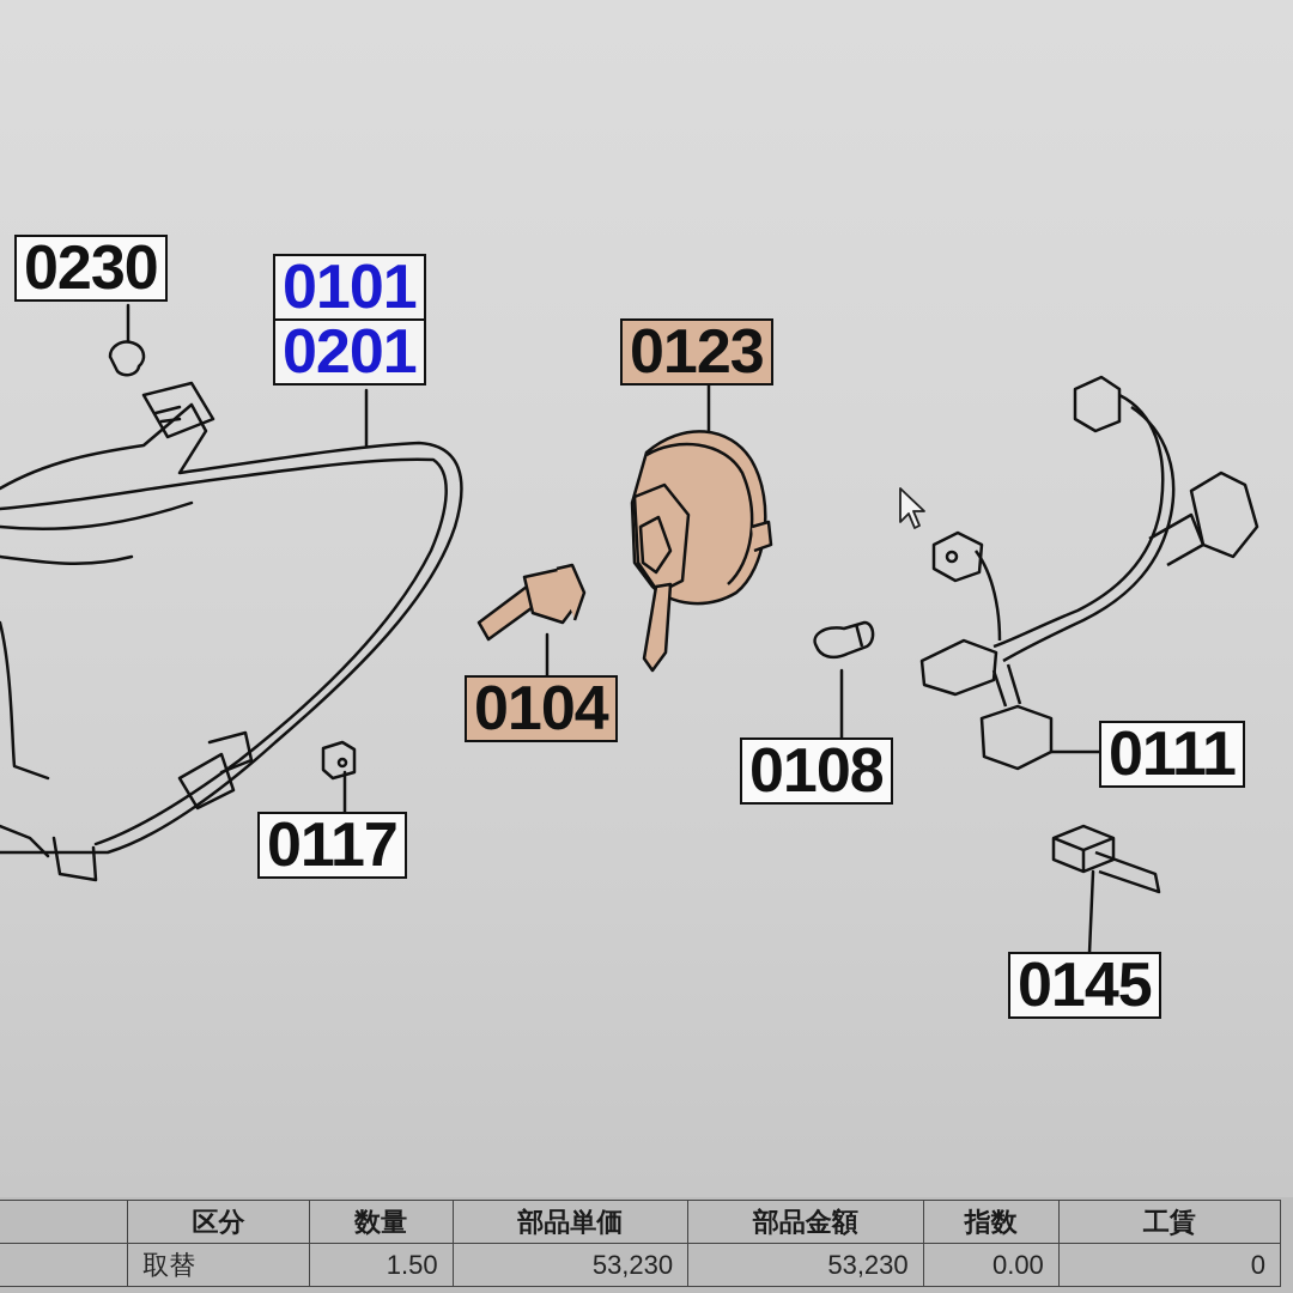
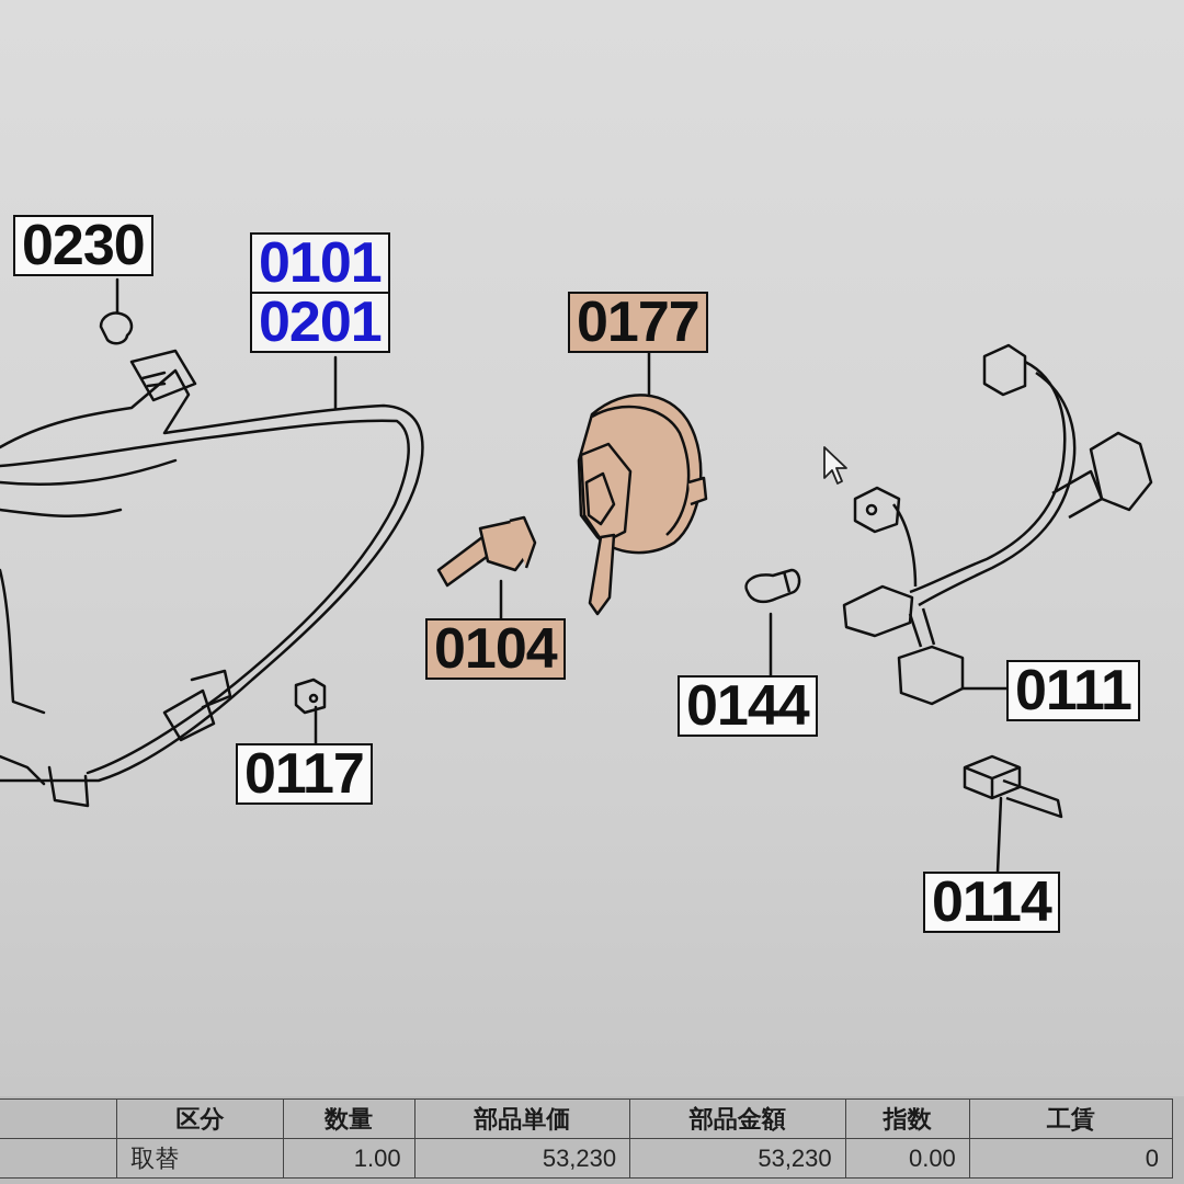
  0230
  0101
  0201
- 0123
+ 0177
  0104
  0117
- 0108
+ 0144
  0111
- 0145
+ 0114
  	区分	数量	部品単価	部品金額	指数	工賃
- 	取替	1.50	53,230	53,230	0.00	0
+ 	取替	1.00	53,230	53,230	0.00	0
